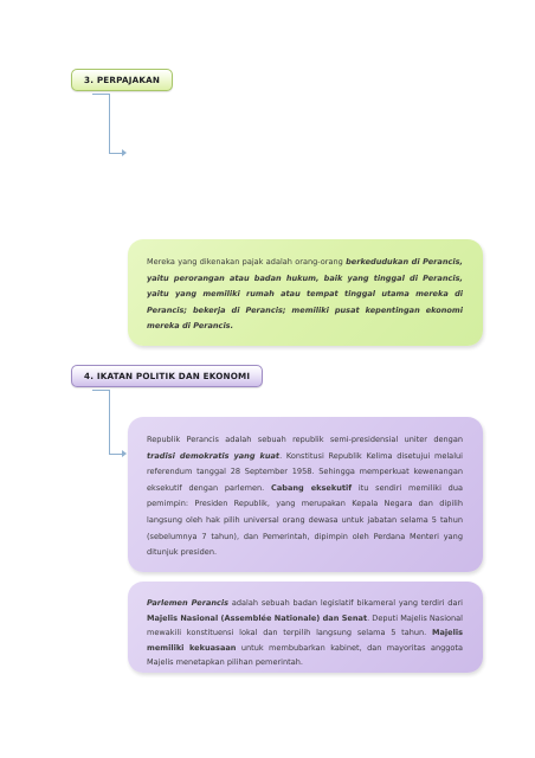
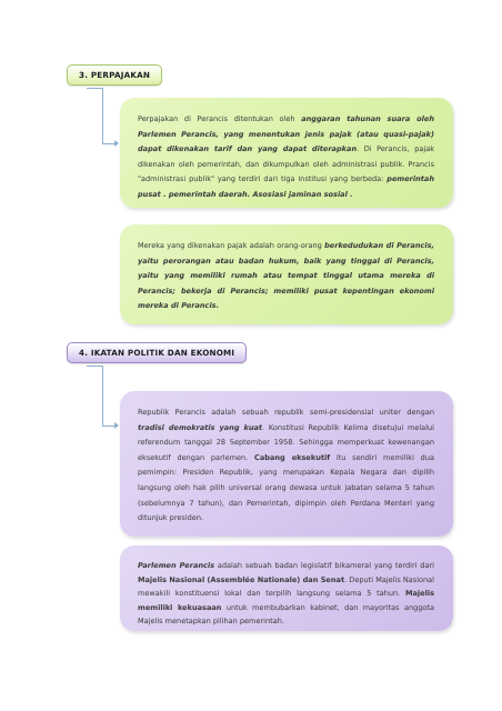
  3. PERPAJAKAN
+ Perpajakan di Perancis ditentukan oleh anggaran tahunan suara oleh Parlemen Perancis, yang menentukan jenis pajak (atau quasi-pajak) dapat dikenakan tarif dan yang dapat diterapkan. Di Perancis, pajak dikenakan oleh pemerintah, dan dikumpulkan oleh administrasi publik. Prancis "administrasi publik" yang terdiri dari tiga institusi yang berbeda: pemerintah pusat . pemerintah daerah. Asosiasi jaminan sosial .
  Mereka yang dikenakan pajak adalah orang-orang berkedudukan di Perancis, yaitu perorangan atau badan hukum, baik yang tinggal di Perancis, yaitu yang memiliki rumah atau tempat tinggal utama mereka di Perancis; bekerja di Perancis; memiliki pusat kepentingan ekonomi mereka di Perancis.
  4. IKATAN POLITIK DAN EKONOMI
  Republik Perancis adalah sebuah republik semi-presidensial uniter dengan tradisi demokratis yang kuat. Konstitusi Republik Kelima disetujui melalui referendum tanggal 28 September 1958. Sehingga memperkuat kewenangan eksekutif dengan parlemen. Cabang eksekutif itu sendiri memiliki dua pemimpin: Presiden Republik, yang merupakan Kepala Negara dan dipilih langsung oleh hak pilih universal orang dewasa untuk jabatan selama 5 tahun (sebelumnya 7 tahun), dan Pemerintah, dipimpin oleh Perdana Menteri yang ditunjuk presiden.
  Parlemen Perancis adalah sebuah badan legislatif bikameral yang terdiri dari Majelis Nasional (Assemblée Nationale) dan Senat. Deputi Majelis Nasional mewakili konstituensi lokal dan terpilih langsung selama 5 tahun. Majelis memiliki kekuasaan untuk membubarkan kabinet, dan mayoritas anggota Majelis menetapkan pilihan pemerintah.
